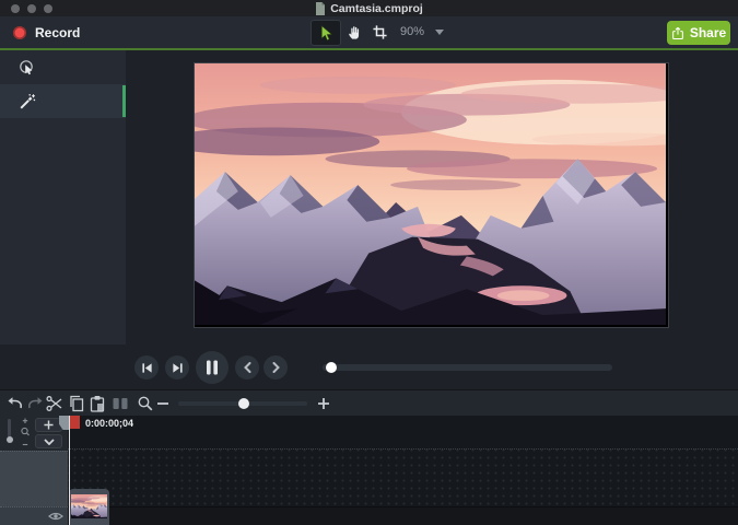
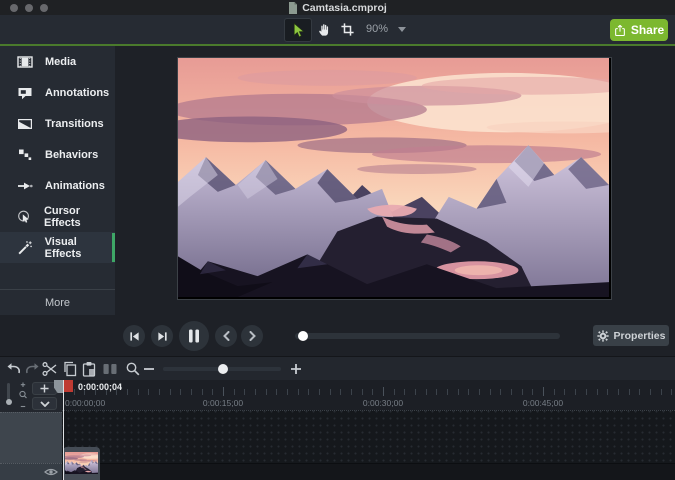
  Camtasia.cmproj
- Record
  90%
  Share
+ Media
+ Annotations
+ Transitions
+ Behaviors
+ Animations
+ Cursor Effects
+ Visual Effects
+ More
+ Properties
+ 0:00:00;00
+ 0:00:15;00
+ 0:00:30;00
+ 0:00:45;00
  0:00:00;04
